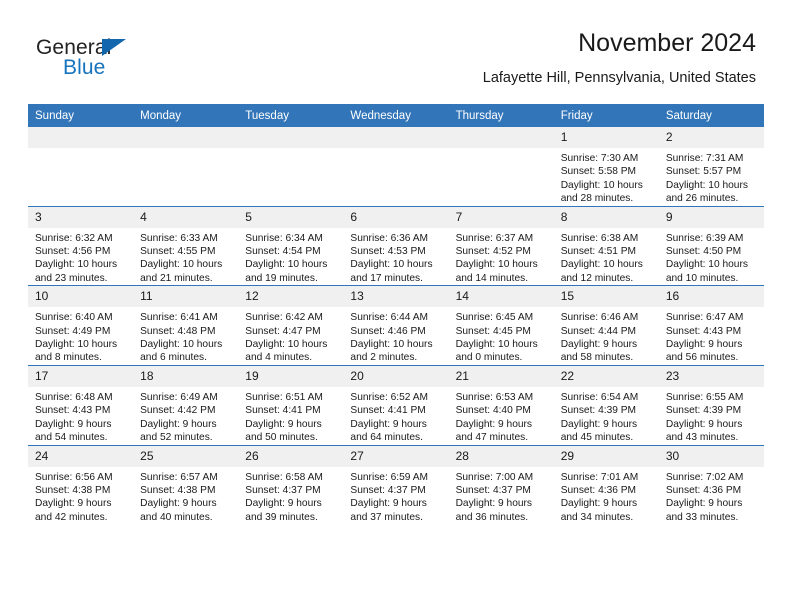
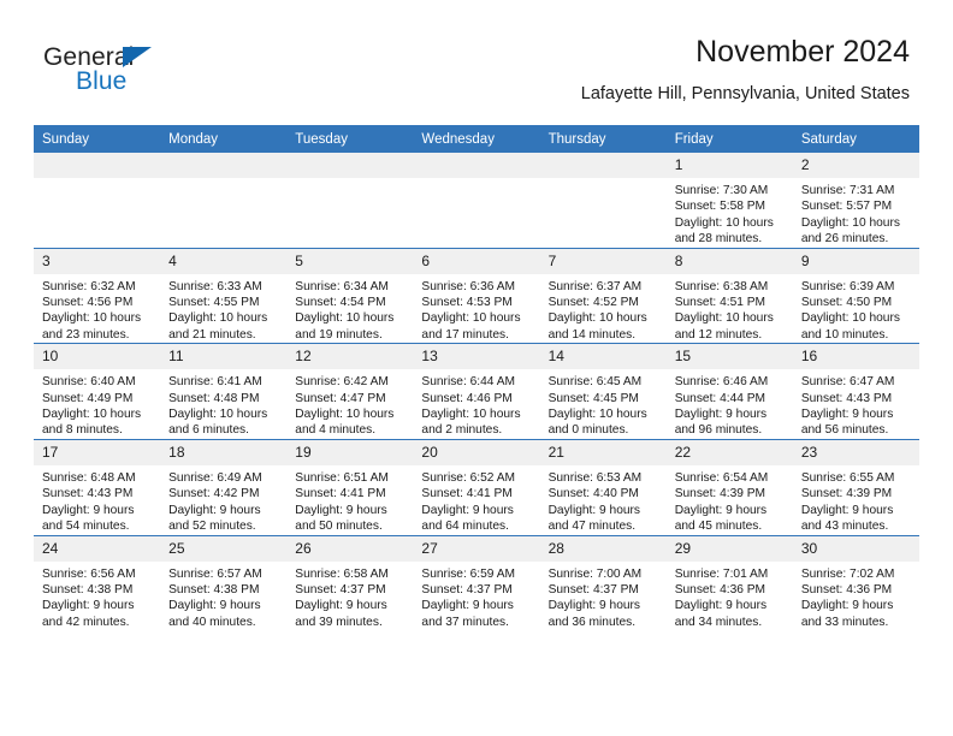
  General
  Blue
  November 2024
  Lafayette Hill, Pennsylvania, United States
  Sunday	Monday	Tuesday	Wednesday	Thursday	Friday	Saturday
  					1Sunrise: 7:30 AMSunset: 5:58 PMDaylight: 10 hoursand 28 minutes.	2Sunrise: 7:31 AMSunset: 5:57 PMDaylight: 10 hoursand 26 minutes.
  3Sunrise: 6:32 AMSunset: 4:56 PMDaylight: 10 hoursand 23 minutes.	4Sunrise: 6:33 AMSunset: 4:55 PMDaylight: 10 hoursand 21 minutes.	5Sunrise: 6:34 AMSunset: 4:54 PMDaylight: 10 hoursand 19 minutes.	6Sunrise: 6:36 AMSunset: 4:53 PMDaylight: 10 hoursand 17 minutes.	7Sunrise: 6:37 AMSunset: 4:52 PMDaylight: 10 hoursand 14 minutes.	8Sunrise: 6:38 AMSunset: 4:51 PMDaylight: 10 hoursand 12 minutes.	9Sunrise: 6:39 AMSunset: 4:50 PMDaylight: 10 hoursand 10 minutes.
- 10Sunrise: 6:40 AMSunset: 4:49 PMDaylight: 10 hoursand 8 minutes.	11Sunrise: 6:41 AMSunset: 4:48 PMDaylight: 10 hoursand 6 minutes.	12Sunrise: 6:42 AMSunset: 4:47 PMDaylight: 10 hoursand 4 minutes.	13Sunrise: 6:44 AMSunset: 4:46 PMDaylight: 10 hoursand 2 minutes.	14Sunrise: 6:45 AMSunset: 4:45 PMDaylight: 10 hoursand 0 minutes.	15Sunrise: 6:46 AMSunset: 4:44 PMDaylight: 9 hoursand 58 minutes.	16Sunrise: 6:47 AMSunset: 4:43 PMDaylight: 9 hoursand 56 minutes.
+ 10Sunrise: 6:40 AMSunset: 4:49 PMDaylight: 10 hoursand 8 minutes.	11Sunrise: 6:41 AMSunset: 4:48 PMDaylight: 10 hoursand 6 minutes.	12Sunrise: 6:42 AMSunset: 4:47 PMDaylight: 10 hoursand 4 minutes.	13Sunrise: 6:44 AMSunset: 4:46 PMDaylight: 10 hoursand 2 minutes.	14Sunrise: 6:45 AMSunset: 4:45 PMDaylight: 10 hoursand 0 minutes.	15Sunrise: 6:46 AMSunset: 4:44 PMDaylight: 9 hoursand 96 minutes.	16Sunrise: 6:47 AMSunset: 4:43 PMDaylight: 9 hoursand 56 minutes.
  17Sunrise: 6:48 AMSunset: 4:43 PMDaylight: 9 hoursand 54 minutes.	18Sunrise: 6:49 AMSunset: 4:42 PMDaylight: 9 hoursand 52 minutes.	19Sunrise: 6:51 AMSunset: 4:41 PMDaylight: 9 hoursand 50 minutes.	20Sunrise: 6:52 AMSunset: 4:41 PMDaylight: 9 hoursand 64 minutes.	21Sunrise: 6:53 AMSunset: 4:40 PMDaylight: 9 hoursand 47 minutes.	22Sunrise: 6:54 AMSunset: 4:39 PMDaylight: 9 hoursand 45 minutes.	23Sunrise: 6:55 AMSunset: 4:39 PMDaylight: 9 hoursand 43 minutes.
  24Sunrise: 6:56 AMSunset: 4:38 PMDaylight: 9 hoursand 42 minutes.	25Sunrise: 6:57 AMSunset: 4:38 PMDaylight: 9 hoursand 40 minutes.	26Sunrise: 6:58 AMSunset: 4:37 PMDaylight: 9 hoursand 39 minutes.	27Sunrise: 6:59 AMSunset: 4:37 PMDaylight: 9 hoursand 37 minutes.	28Sunrise: 7:00 AMSunset: 4:37 PMDaylight: 9 hoursand 36 minutes.	29Sunrise: 7:01 AMSunset: 4:36 PMDaylight: 9 hoursand 34 minutes.	30Sunrise: 7:02 AMSunset: 4:36 PMDaylight: 9 hoursand 33 minutes.
